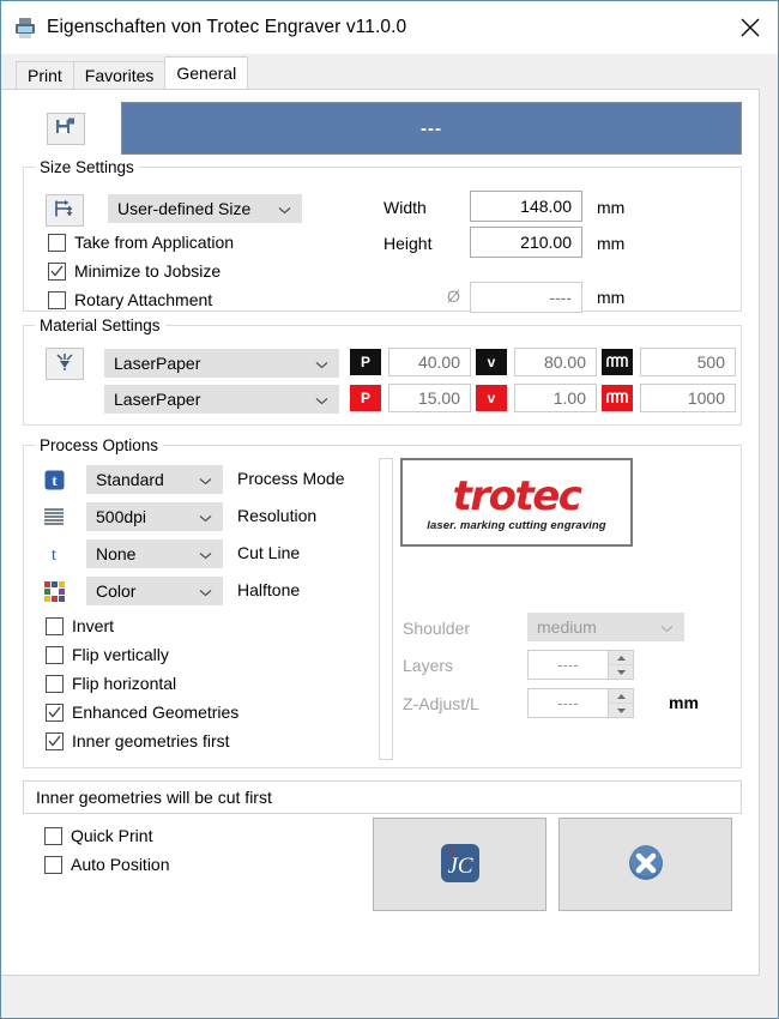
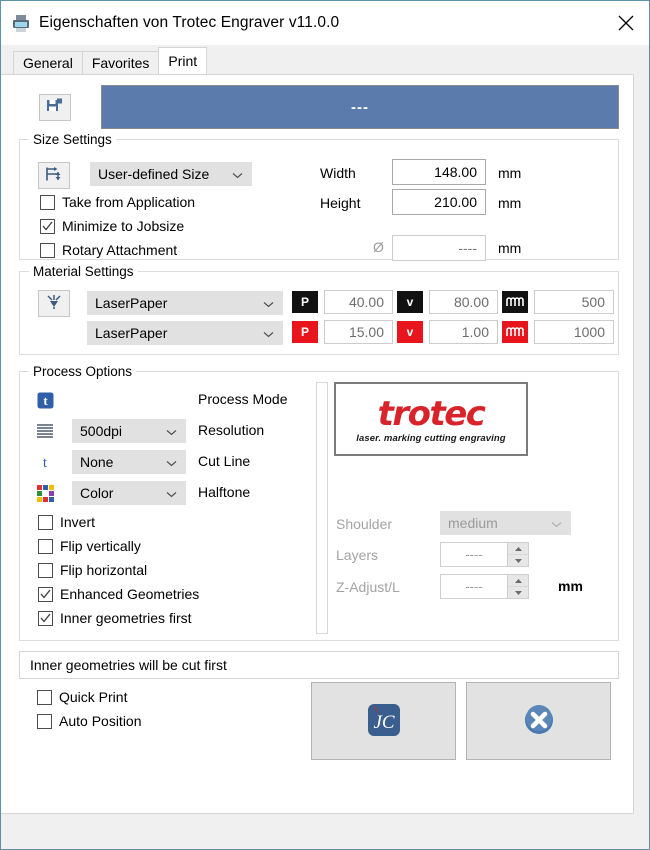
  Eigenschaften von Trotec Engraver v11.0.0
- Print
+ General
  Favorites
- General
+ Print
  ---
  Size Settings
  User-defined Size
  Take from Application
  Minimize to Jobsize
  Rotary Attachment
  Width
  148.00
  mm
  Height
  210.00
  mm
  Ø
  ----
  mm
  Material Settings
  LaserPaper
  P
  40.00
  v
  80.00
  500
  LaserPaper
  P
  15.00
  v
  1.00
  1000
  Process Options
  t
  t
- Standard
  500dpi
  None
  Color
  Process Mode
  Resolution
  Cut Line
  Halftone
  Invert
  Flip vertically
  Flip horizontal
  Enhanced Geometries
  Inner geometries first
  trotec
  laser. marking cutting engraving
  Shoulder
  medium
  Layers
  ----
  Z-Adjust/L
  ----
  mm
  Inner geometries will be cut first
  Quick Print
  Auto Position
  JC
